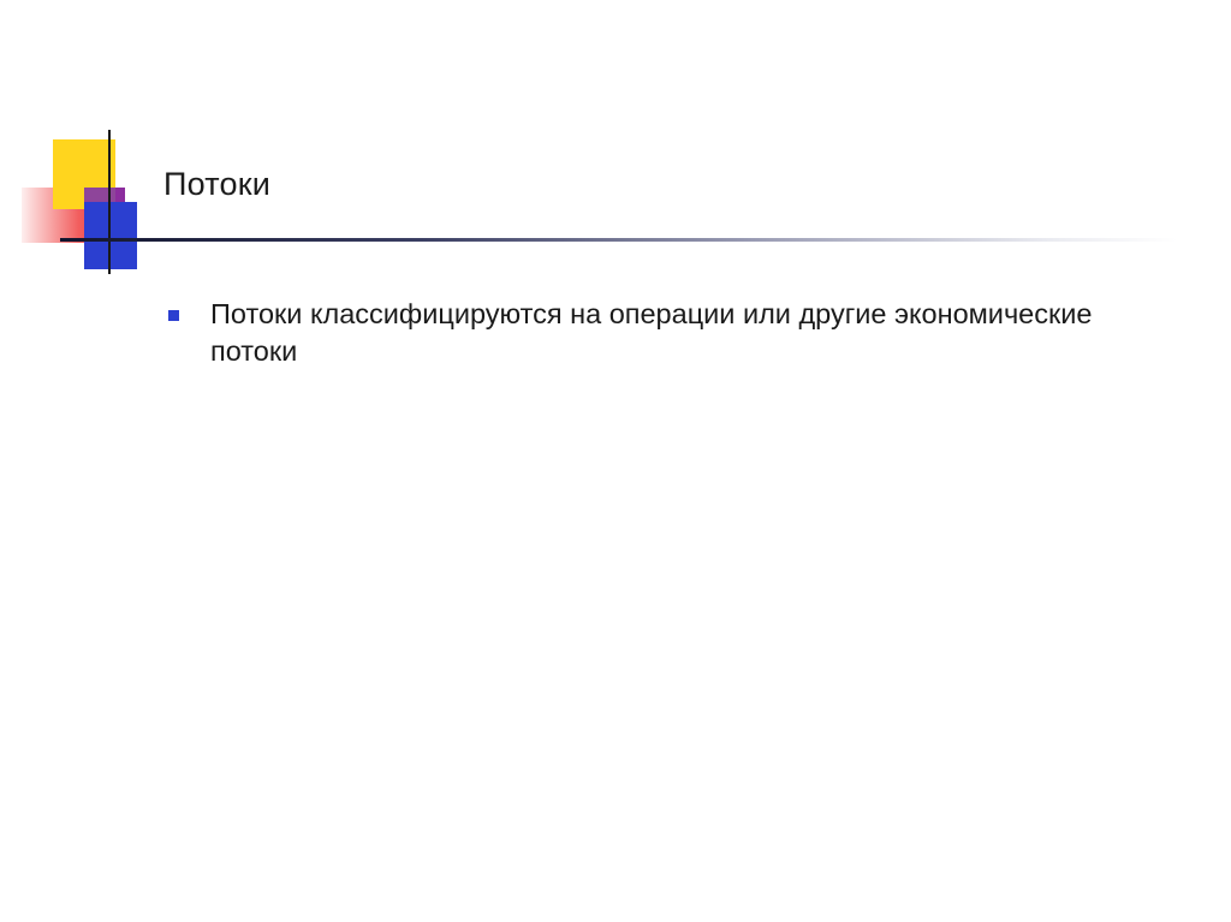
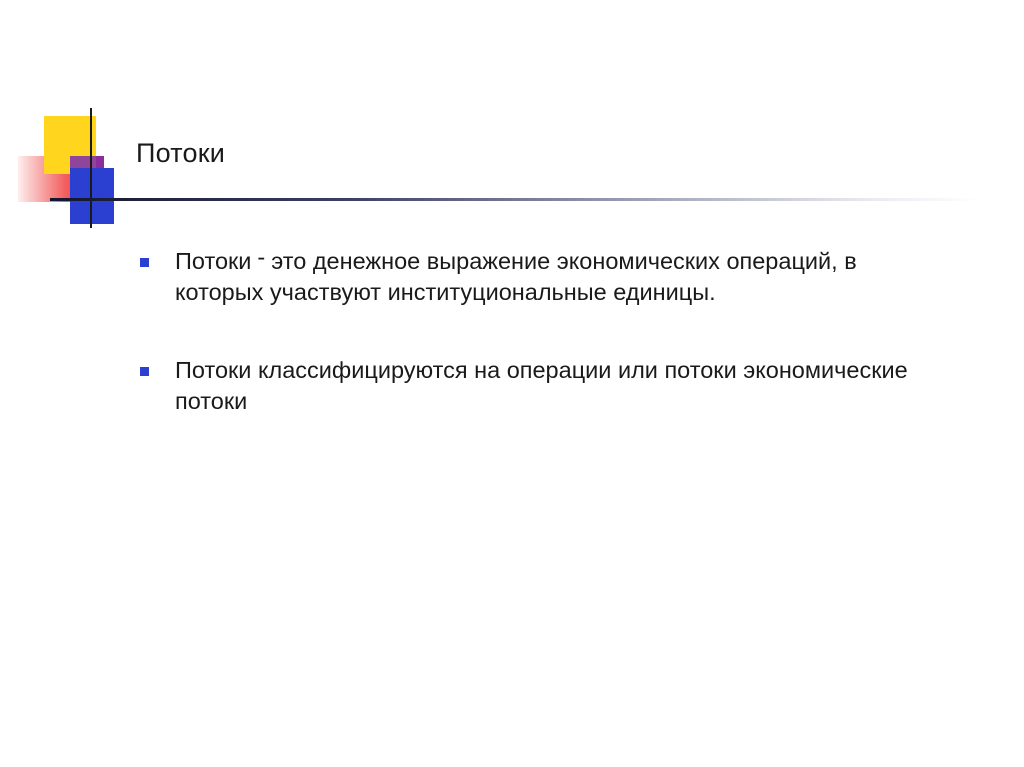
  Потоки
+ Потоки - это денежное выражение экономических операций, в которых участвуют институциональные единицы.
- Потоки классифицируются на операции или другие экономические потоки
+ Потоки классифицируются на операции или потоки экономические потоки
